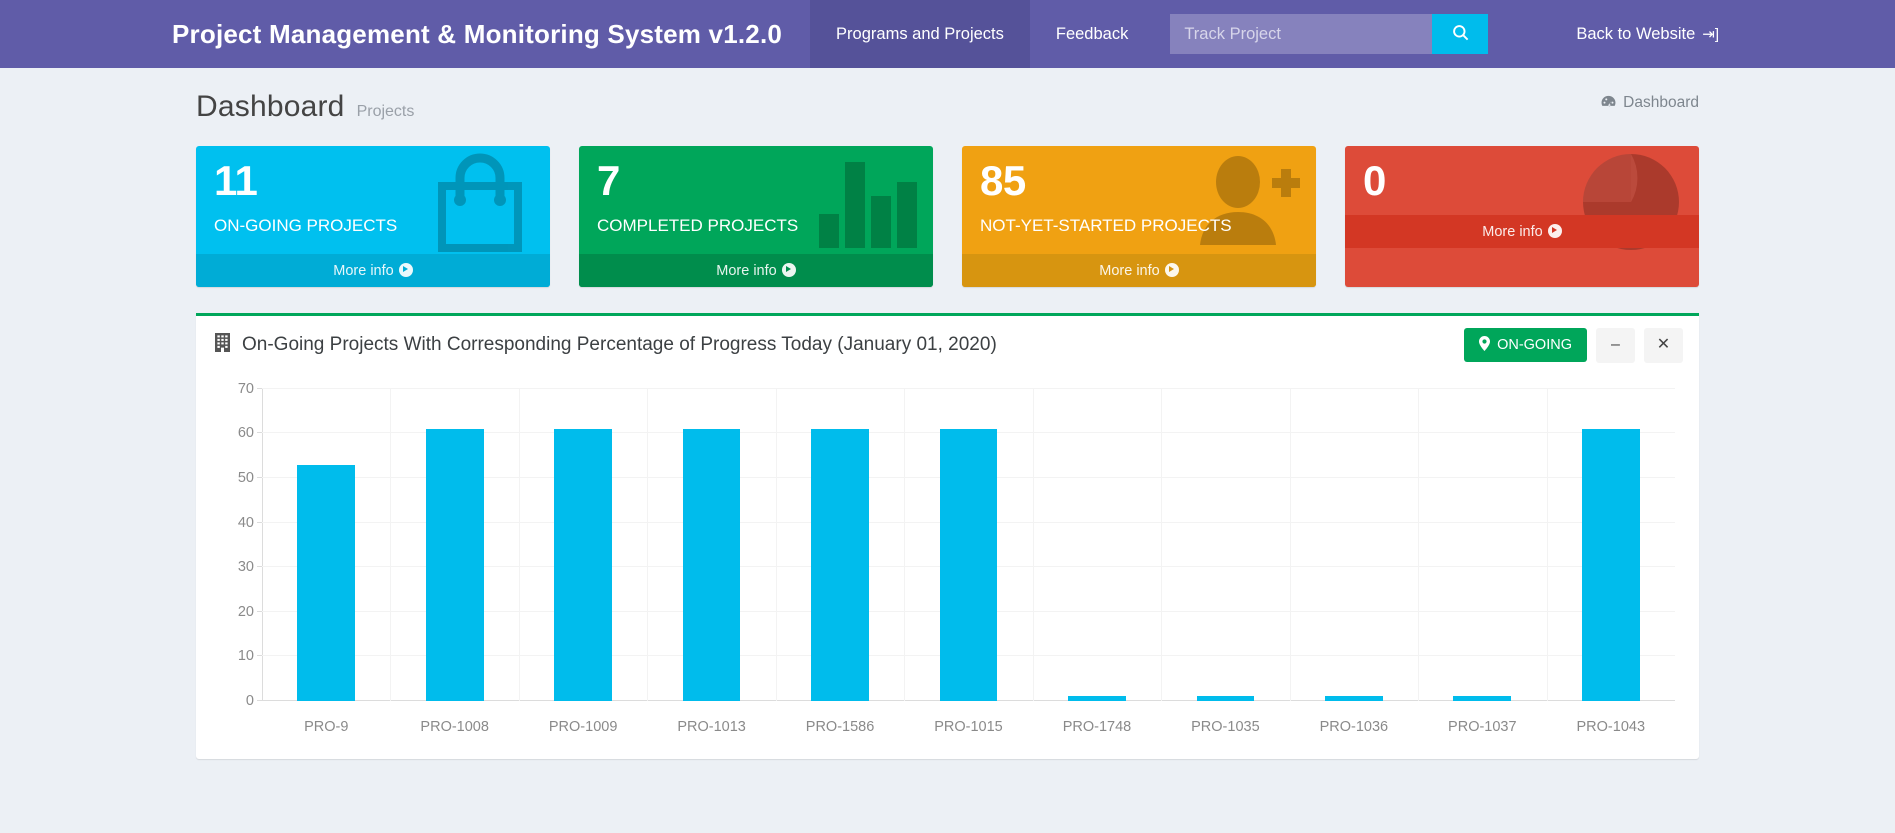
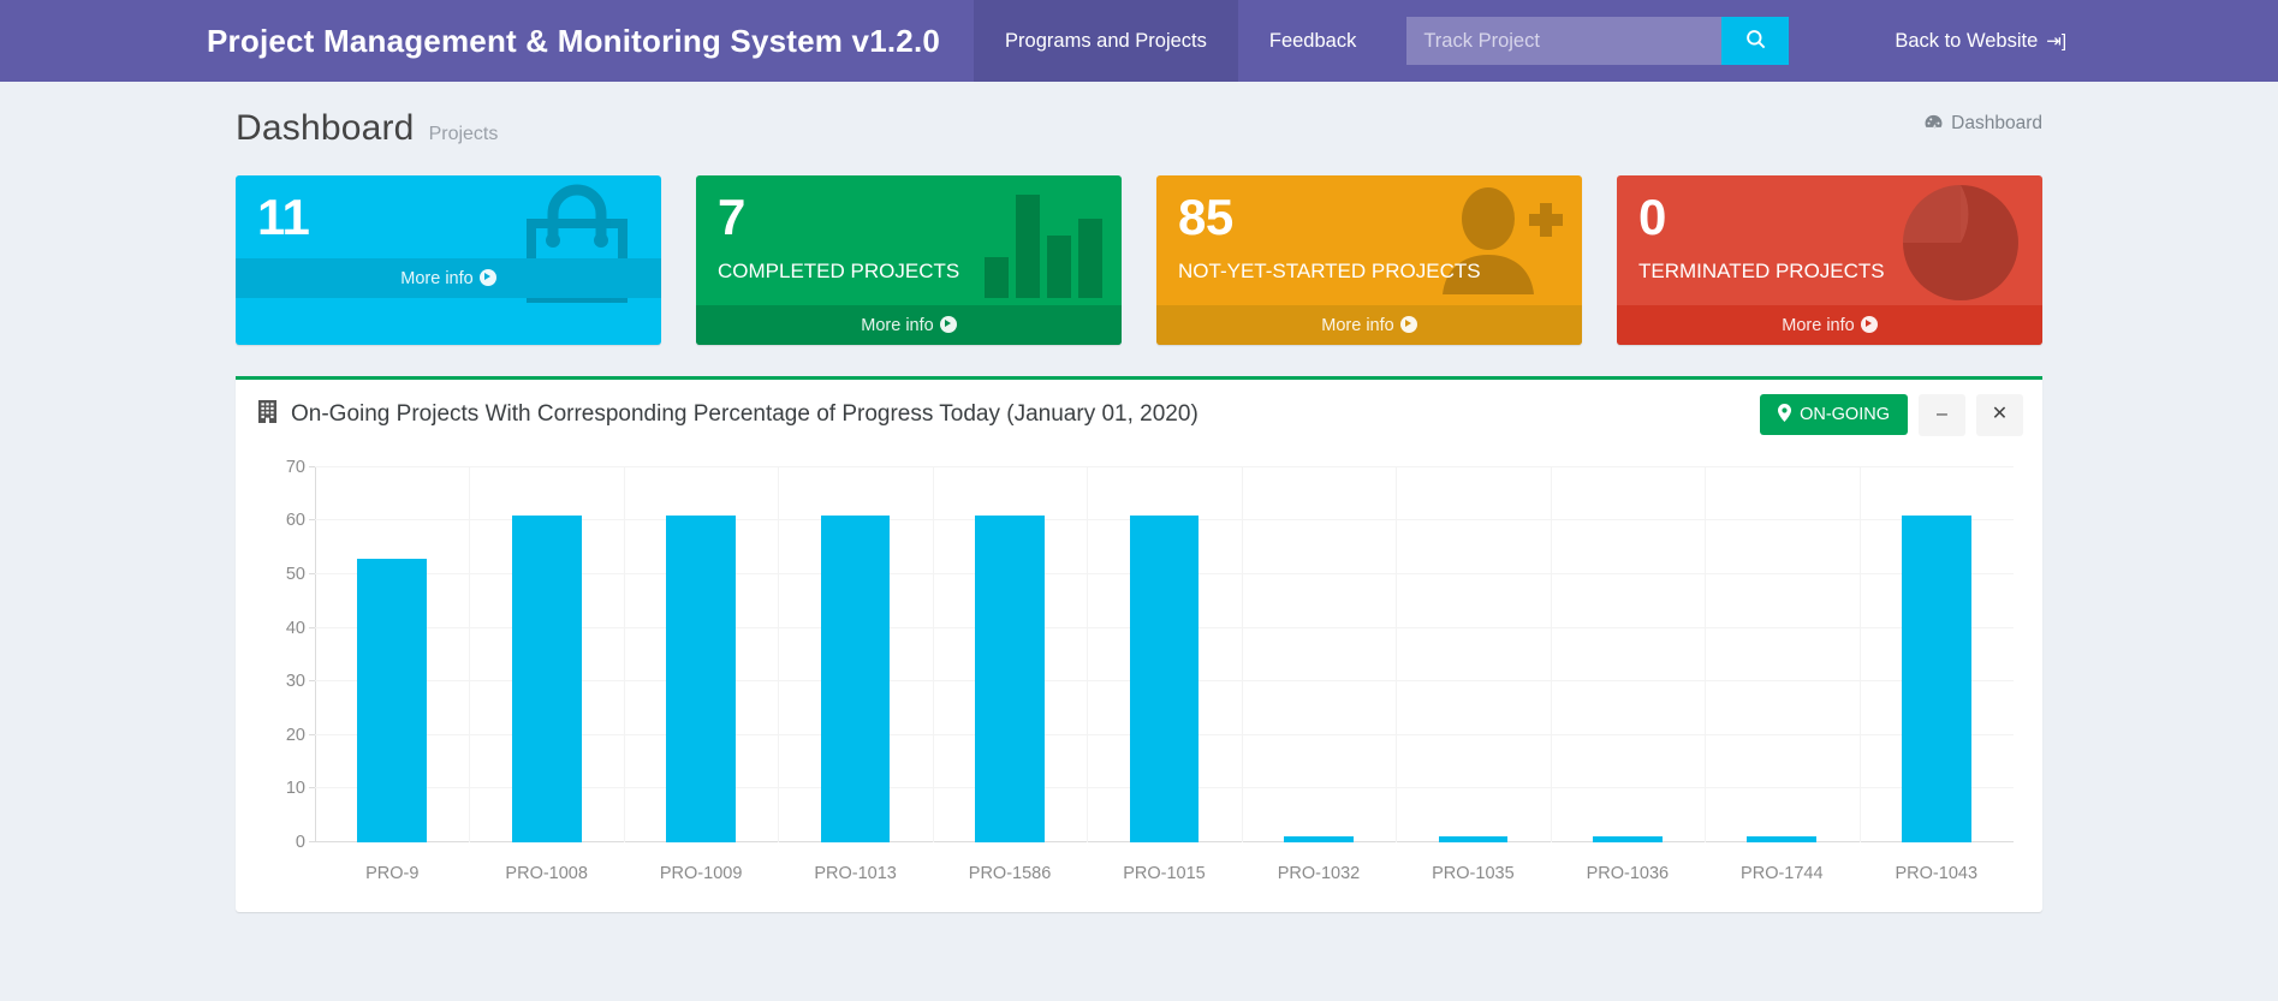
  Project Management & Monitoring System v1.2.0
  Programs and Projects
  Feedback
  Track Project
  Back to Website
  ⇥]
  Dashboard
  Projects
  Dashboard
  11
- ON-GOING PROJECTS
  More info
  7
  COMPLETED PROJECTS
  More info
  85
  NOT-YET-STARTED PROJECTS
  More info
  0
+ TERMINATED PROJECTS
  More info
  On-Going Projects With Corresponding Percentage of Progress Today (January 01, 2020)
  ON-GOING
  –
  ✕
  0
  10
  20
  30
  40
  50
  60
  70
  PRO-9
  PRO-1008
  PRO-1009
  PRO-1013
  PRO-1586
  PRO-1015
- PRO-1748
+ PRO-1032
  PRO-1035
  PRO-1036
- PRO-1037
+ PRO-1744
  PRO-1043
